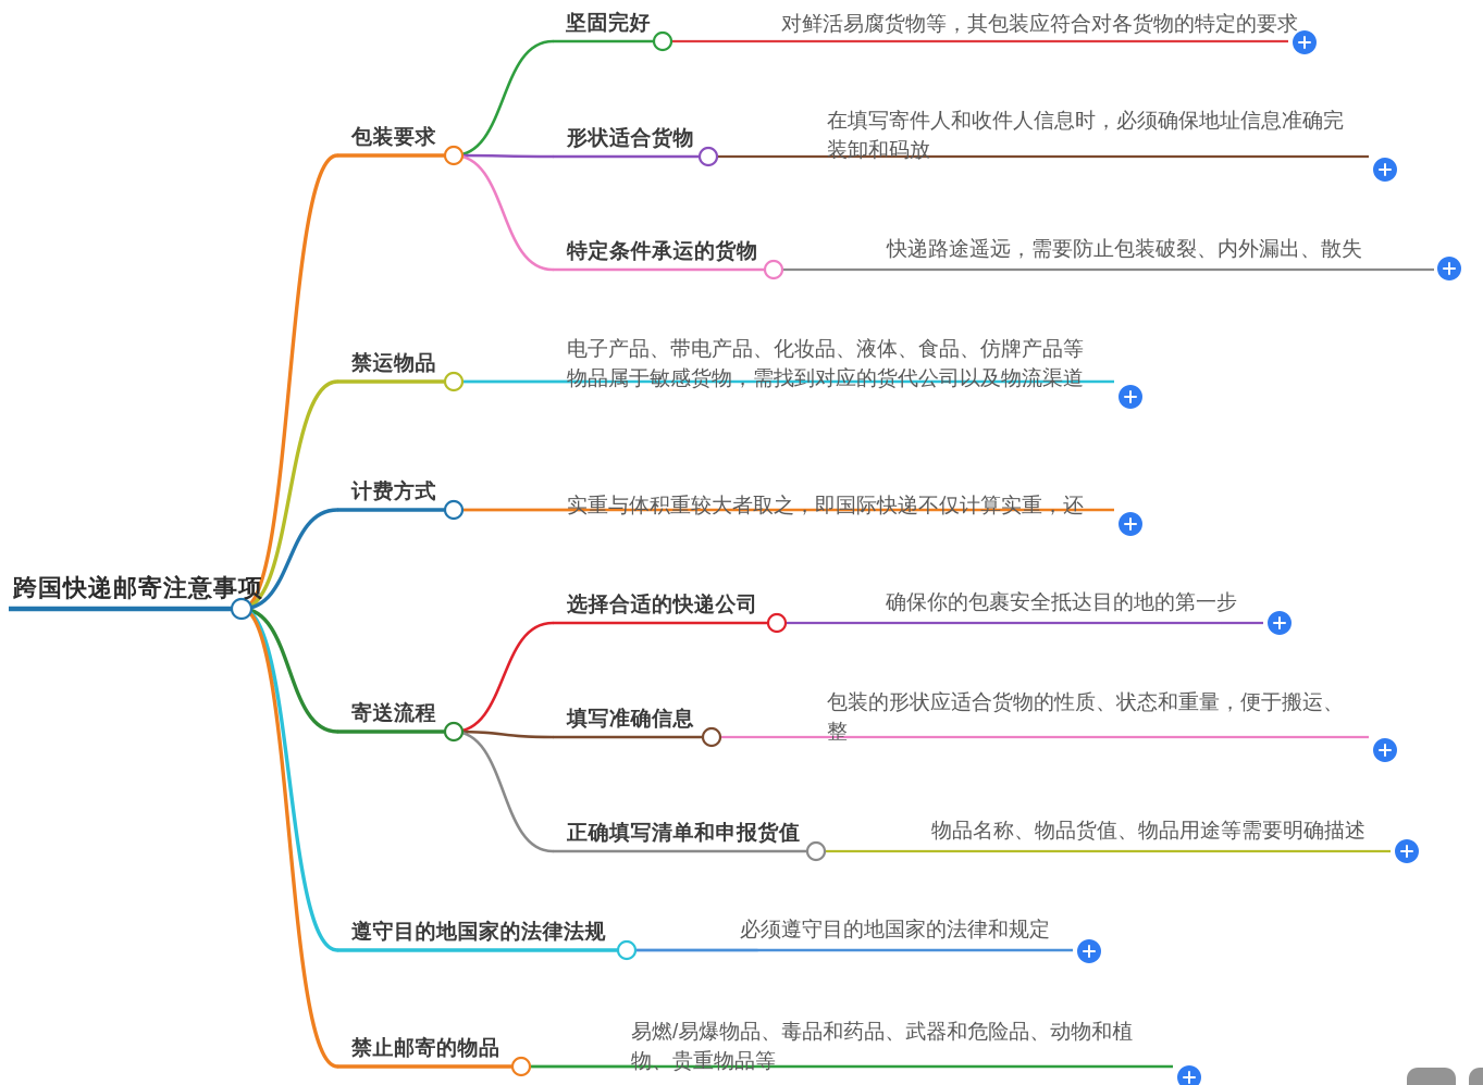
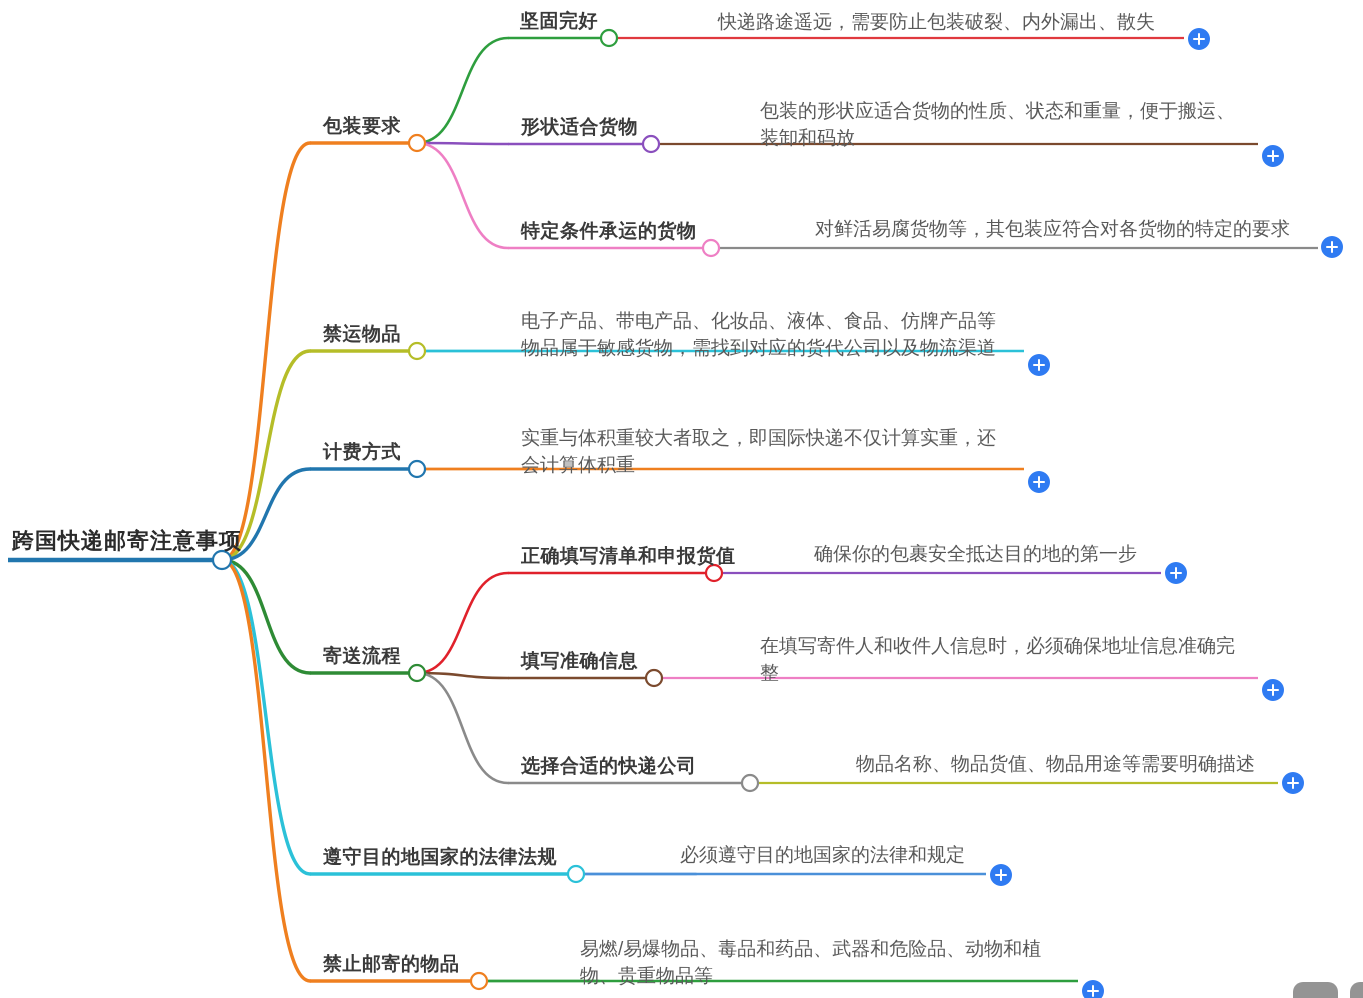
  跨国快递邮寄注意事项
  包装要求
  坚固完好
- 对鲜活易腐货物等，其包装应符合对各货物的特定的要求
+ 快递路途遥远，需要防止包装破裂、内外漏出、散失
  形状适合货物
- 在填写寄件人和收件人信息时，必须确保地址信息准确完
+ 包装的形状应适合货物的性质、状态和重量，便于搬运、
  装卸和码放
  特定条件承运的货物
- 快递路途遥远，需要防止包装破裂、内外漏出、散失
+ 对鲜活易腐货物等，其包装应符合对各货物的特定的要求
  禁运物品
  电子产品、带电产品、化妆品、液体、食品、仿牌产品等
  物品属于敏感货物，需找到对应的货代公司以及物流渠道
  计费方式
  实重与体积重较大者取之，即国际快递不仅计算实重，还
+ 会计算体积重
  寄送流程
- 选择合适的快递公司
+ 正确填写清单和申报货值
  确保你的包裹安全抵达目的地的第一步
  填写准确信息
- 包装的形状应适合货物的性质、状态和重量，便于搬运、
+ 在填写寄件人和收件人信息时，必须确保地址信息准确完
  整
- 正确填写清单和申报货值
+ 选择合适的快递公司
  物品名称、物品货值、物品用途等需要明确描述
  遵守目的地国家的法律法规
  必须遵守目的地国家的法律和规定
  禁止邮寄的物品
  易燃/易爆物品、毒品和药品、武器和危险品、动物和植
  物、贵重物品等
